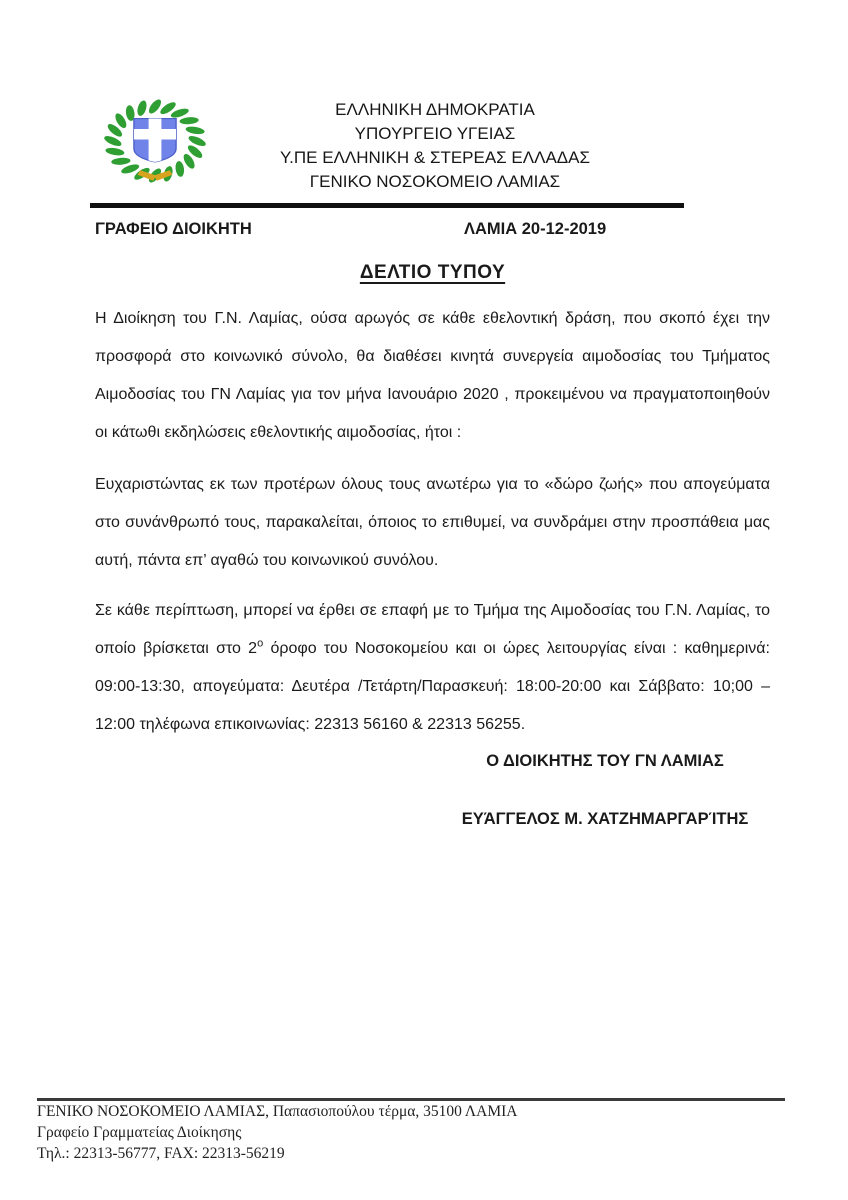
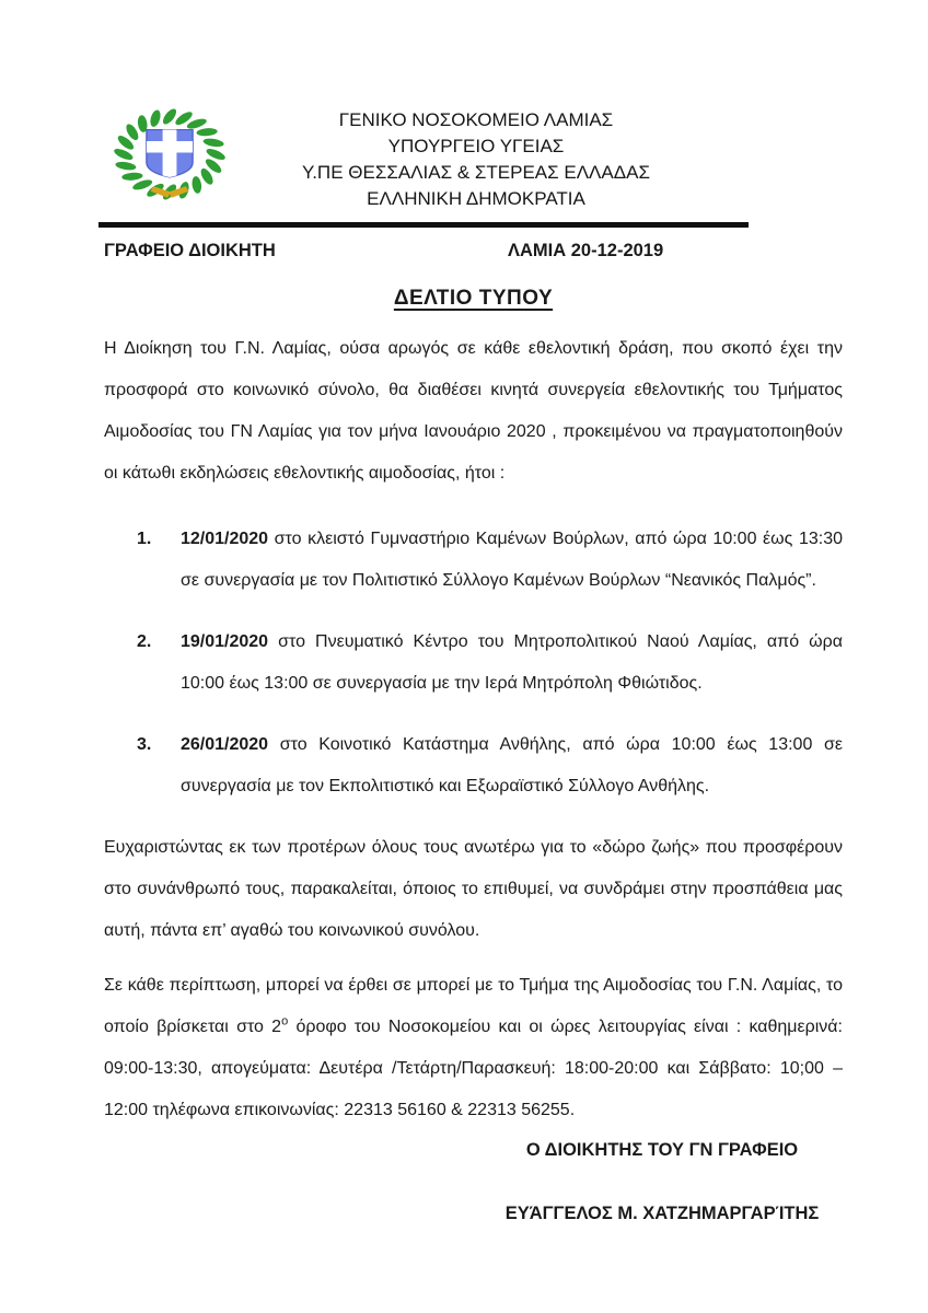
- ΕΛΛΗΝΙΚΗ ΔΗΜΟΚΡΑΤΙΑ
+ ΓΕΝΙΚΟ ΝΟΣΟΚΟΜΕΙΟ ΛΑΜΙΑΣ
  ΥΠΟΥΡΓΕΙΟ ΥΓΕΙΑΣ
- Υ.ΠΕ ΕΛΛΗΝΙΚΗ & ΣΤΕΡΕΑΣ ΕΛΛΑΔΑΣ
+ Υ.ΠΕ ΘΕΣΣΑΛΙΑΣ & ΣΤΕΡΕΑΣ ΕΛΛΑΔΑΣ
- ΓΕΝΙΚΟ ΝΟΣΟΚΟΜΕΙΟ ΛΑΜΙΑΣ
+ ΕΛΛΗΝΙΚΗ ΔΗΜΟΚΡΑΤΙΑ
  ΓΡΑΦΕΙΟ ΔΙΟΙΚΗΤΗ
  ΛΑΜΙΑ 20-12-2019
  ΔΕΛΤΙΟ ΤΥΠΟΥ
- Η Διοίκηση του Γ.Ν. Λαμίας, ούσα αρωγός σε κάθε εθελοντική δράση, που σκοπό έχει την προσφορά στο κοινωνικό σύνολο, θα διαθέσει κινητά συνεργεία αιμοδοσίας του Τμήματος Αιμοδοσίας του ΓΝ Λαμίας για τον μήνα Ιανουάριο 2020 , προκειμένου να πραγματοποιηθούν οι κάτωθι εκδηλώσεις εθελοντικής αιμοδοσίας, ήτοι :
+ Η Διοίκηση του Γ.Ν. Λαμίας, ούσα αρωγός σε κάθε εθελοντική δράση, που σκοπό έχει την προσφορά στο κοινωνικό σύνολο, θα διαθέσει κινητά συνεργεία εθελοντικής του Τμήματος Αιμοδοσίας του ΓΝ Λαμίας για τον μήνα Ιανουάριο 2020 , προκειμένου να πραγματοποιηθούν οι κάτωθι εκδηλώσεις εθελοντικής αιμοδοσίας, ήτοι :
+ 1.
+ 12/01/2020 στο κλειστό Γυμναστήριο Καμένων Βούρλων, από ώρα 10:00 έως 13:30 σε συνεργασία με τον Πολιτιστικό Σύλλογο Καμένων Βούρλων “Νεανικός Παλμός”.
+ 2.
+ 19/01/2020 στο Πνευματικό Κέντρο του Μητροπολιτικού Ναού Λαμίας, από ώρα 10:00 έως 13:00 σε συνεργασία με την Ιερά Μητρόπολη Φθιώτιδος.
+ 3.
+ 26/01/2020 στο Κοινοτικό Κατάστημα Ανθήλης, από ώρα 10:00 έως 13:00 σε συνεργασία με τον Εκπολιτιστικό και Εξωραϊστικό Σύλλογο Ανθήλης.
- Ευχαριστώντας εκ των προτέρων όλους τους ανωτέρω για το «δώρο ζωής» που απογεύματα στο συνάνθρωπό τους, παρακαλείται, όποιος το επιθυμεί, να συνδράμει στην προσπάθεια μας αυτή, πάντα επ’ αγαθώ του κοινωνικού συνόλου.
+ Ευχαριστώντας εκ των προτέρων όλους τους ανωτέρω για το «δώρο ζωής» που προσφέρουν στο συνάνθρωπό τους, παρακαλείται, όποιος το επιθυμεί, να συνδράμει στην προσπάθεια μας αυτή, πάντα επ’ αγαθώ του κοινωνικού συνόλου.
- Σε κάθε περίπτωση, μπορεί να έρθει σε επαφή με το Τμήμα της Αιμοδοσίας του Γ.Ν. Λαμίας, το οποίο βρίσκεται στο 2ο όροφο του Νοσοκομείου και οι ώρες λειτουργίας είναι : καθημερινά: 09:00-13:30, απογεύματα: Δευτέρα /Τετάρτη/Παρασκευή: 18:00-20:00 και Σάββατο: 10;00 – 12:00 τηλέφωνα επικοινωνίας: 22313 56160 & 22313 56255.
+ Σε κάθε περίπτωση, μπορεί να έρθει σε μπορεί με το Τμήμα της Αιμοδοσίας του Γ.Ν. Λαμίας, το οποίο βρίσκεται στο 2ο όροφο του Νοσοκομείου και οι ώρες λειτουργίας είναι : καθημερινά: 09:00-13:30, απογεύματα: Δευτέρα /Τετάρτη/Παρασκευή: 18:00-20:00 και Σάββατο: 10;00 – 12:00 τηλέφωνα επικοινωνίας: 22313 56160 & 22313 56255.
- Ο ΔΙΟΙΚΗΤΗΣ ΤΟΥ ΓΝ ΛΑΜΙΑΣ
+ Ο ΔΙΟΙΚΗΤΗΣ ΤΟΥ ΓΝ ΓΡΑΦΕΙΟ
  ΕΥΆΓΓΕΛΟΣ Μ. ΧΑΤΖΗΜΑΡΓΑΡΊΤΗΣ
- ΓΕΝΙΚΟ ΝΟΣΟΚΟΜΕΙΟ ΛΑΜΙΑΣ, Παπασιοπούλου τέρμα, 35100 ΛΑΜΙΑ
- Γραφείο Γραμματείας Διοίκησης
- Τηλ.: 22313-56777, FAX: 22313-56219
